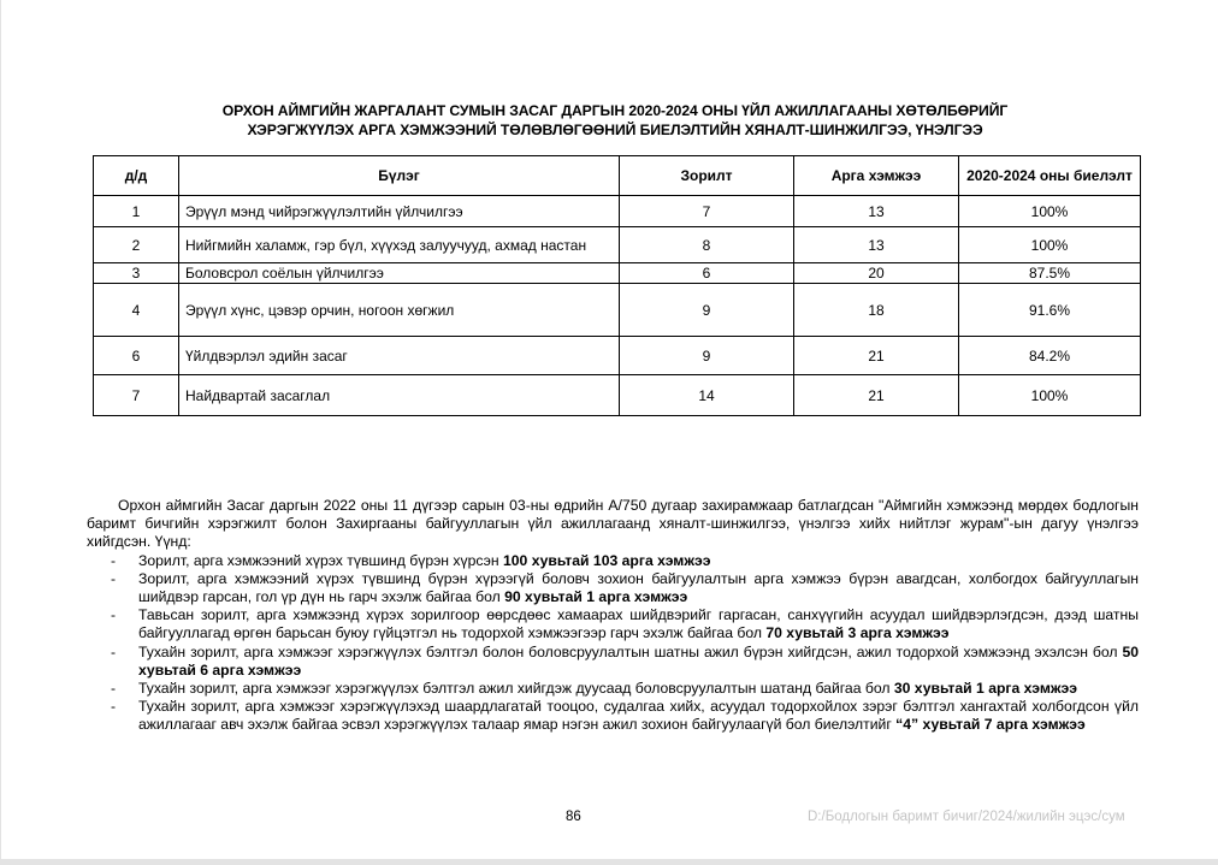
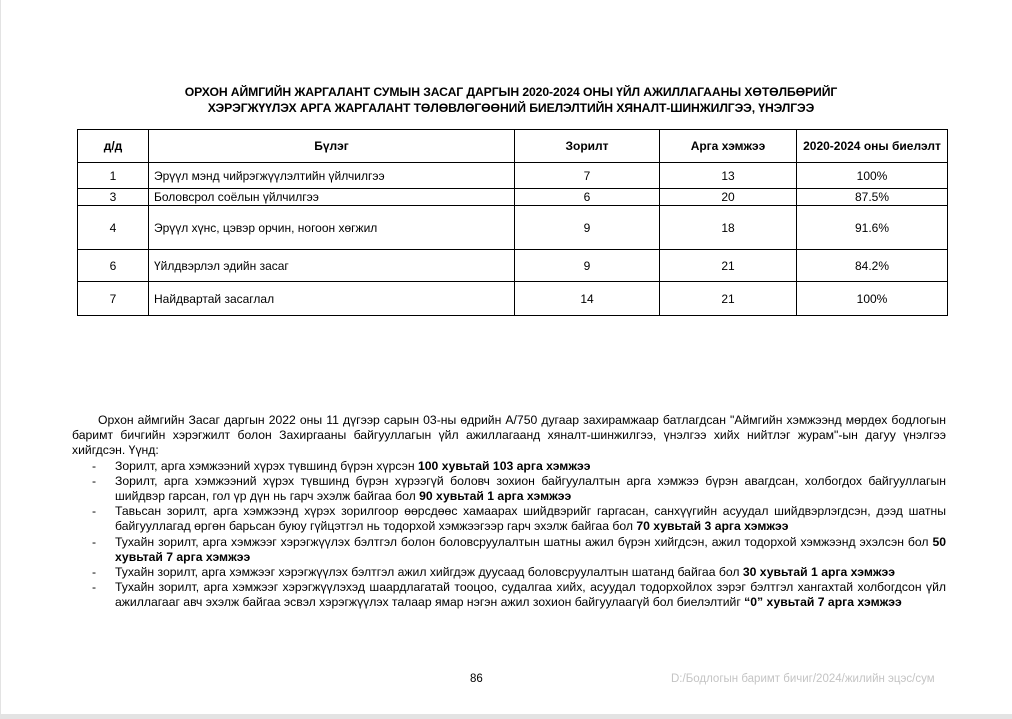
  ОРХОН АЙМГИЙН ЖАРГАЛАНТ СУМЫН ЗАСАГ ДАРГЫН 2020-2024 ОНЫ ҮЙЛ АЖИЛЛАГААНЫ ХӨТӨЛБӨРИЙГ
- ХЭРЭГЖҮҮЛЭХ АРГА ХЭМЖЭЭНИЙ ТӨЛӨВЛӨГӨӨНИЙ БИЕЛЭЛТИЙН ХЯНАЛТ-ШИНЖИЛГЭЭ, ҮНЭЛГЭЭ
+ ХЭРЭГЖҮҮЛЭХ АРГА ЖАРГАЛАНТ ТӨЛӨВЛӨГӨӨНИЙ БИЕЛЭЛТИЙН ХЯНАЛТ-ШИНЖИЛГЭЭ, ҮНЭЛГЭЭ
  д/д	Бүлэг	Зорилт	Арга хэмжээ	2020-2024 оны биелэлт
  1	Эрүүл мэнд чийрэгжүүлэлтийн үйлчилгээ	7	13	100%
- 2	Нийгмийн халамж, гэр бүл, хүүхэд залуучууд, ахмад настан	8	13	100%
  3	Боловсрол соёлын үйлчилгээ	6	20	87.5%
  4	Эрүүл хүнс, цэвэр орчин, ногоон хөгжил	9	18	91.6%
  6	Үйлдвэрлэл эдийн засаг	9	21	84.2%
  7	Найдвартай засаглал	14	21	100%
  Орхон аймгийн Засаг даргын 2022 оны 11 дүгээр сарын 03-ны өдрийн А/750 дугаар захирамжаар батлагдсан "Аймгийн хэмжээнд мөрдөх бодлогын баримт бичгийн хэрэгжилт болон Захиргааны байгууллагын үйл ажиллагаанд хяналт-шинжилгээ, үнэлгээ хийх нийтлэг журам"-ын дагуу үнэлгээ хийгдсэн. Үүнд:
  -
  Зорилт, арга хэмжээний хүрэх түвшинд бүрэн хүрсэн 100 хувьтай 103 арга хэмжээ
  -
  Зорилт, арга хэмжээний хүрэх түвшинд бүрэн хүрээгүй боловч зохион байгуулалтын арга хэмжээ бүрэн авагдсан, холбогдох байгууллагын шийдвэр гарсан, гол үр дүн нь гарч эхэлж байгаа бол 90 хувьтай 1 арга хэмжээ
  -
  Тавьсан зорилт, арга хэмжээнд хүрэх зорилгоор өөрсдөөс хамаарах шийдвэрийг гаргасан, санхүүгийн асуудал шийдвэрлэгдсэн, дээд шатны байгууллагад өргөн барьсан буюу гүйцэтгэл нь тодорхой хэмжээгээр гарч эхэлж байгаа бол 70 хувьтай 3 арга хэмжээ
  -
- Тухайн зорилт, арга хэмжээг хэрэгжүүлэх бэлтгэл болон боловсруулалтын шатны ажил бүрэн хийгдсэн, ажил тодорхой хэмжээнд эхэлсэн бол 50 хувьтай 6 арга хэмжээ
+ Тухайн зорилт, арга хэмжээг хэрэгжүүлэх бэлтгэл болон боловсруулалтын шатны ажил бүрэн хийгдсэн, ажил тодорхой хэмжээнд эхэлсэн бол 50 хувьтай 7 арга хэмжээ
  -
  Тухайн зорилт, арга хэмжээг хэрэгжүүлэх бэлтгэл ажил хийгдэж дуусаад боловсруулалтын шатанд байгаа бол 30 хувьтай 1 арга хэмжээ
  -
- Тухайн зорилт, арга хэмжээг хэрэгжүүлэхэд шаардлагатай тооцоо, судалгаа хийх, асуудал тодорхойлох зэрэг бэлтгэл хангахтай холбогдсон үйл ажиллагааг авч эхэлж байгаа эсвэл хэрэгжүүлэх талаар ямар нэгэн ажил зохион байгуулаагүй бол биелэлтийг “4” хувьтай 7 арга хэмжээ
+ Тухайн зорилт, арга хэмжээг хэрэгжүүлэхэд шаардлагатай тооцоо, судалгаа хийх, асуудал тодорхойлох зэрэг бэлтгэл хангахтай холбогдсон үйл ажиллагааг авч эхэлж байгаа эсвэл хэрэгжүүлэх талаар ямар нэгэн ажил зохион байгуулаагүй бол биелэлтийг “0” хувьтай 7 арга хэмжээ
  86
  D:/Бодлогын баримт бичиг/2024/жилийн эцэс/сум
